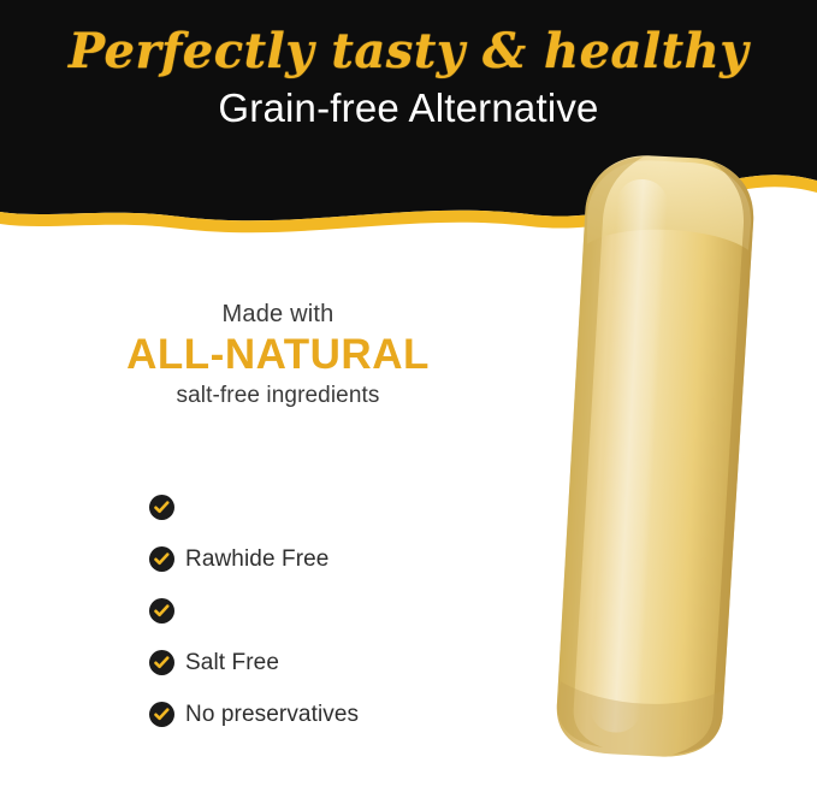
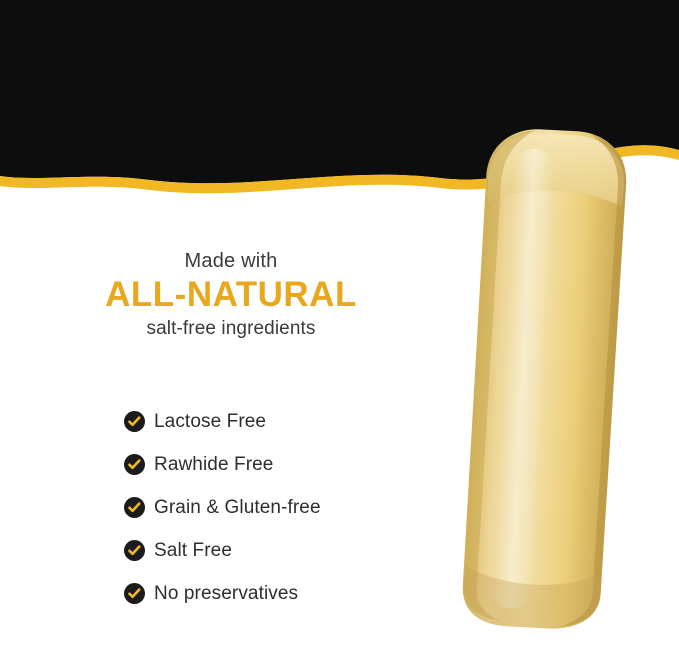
- Perfectly tasty & healthy
- Grain-free Alternative
  Made with
  ALL-NATURAL
  salt-free ingredients
+ Lactose Free
  Rawhide Free
+ Grain & Gluten-free
  Salt Free
  No preservatives
